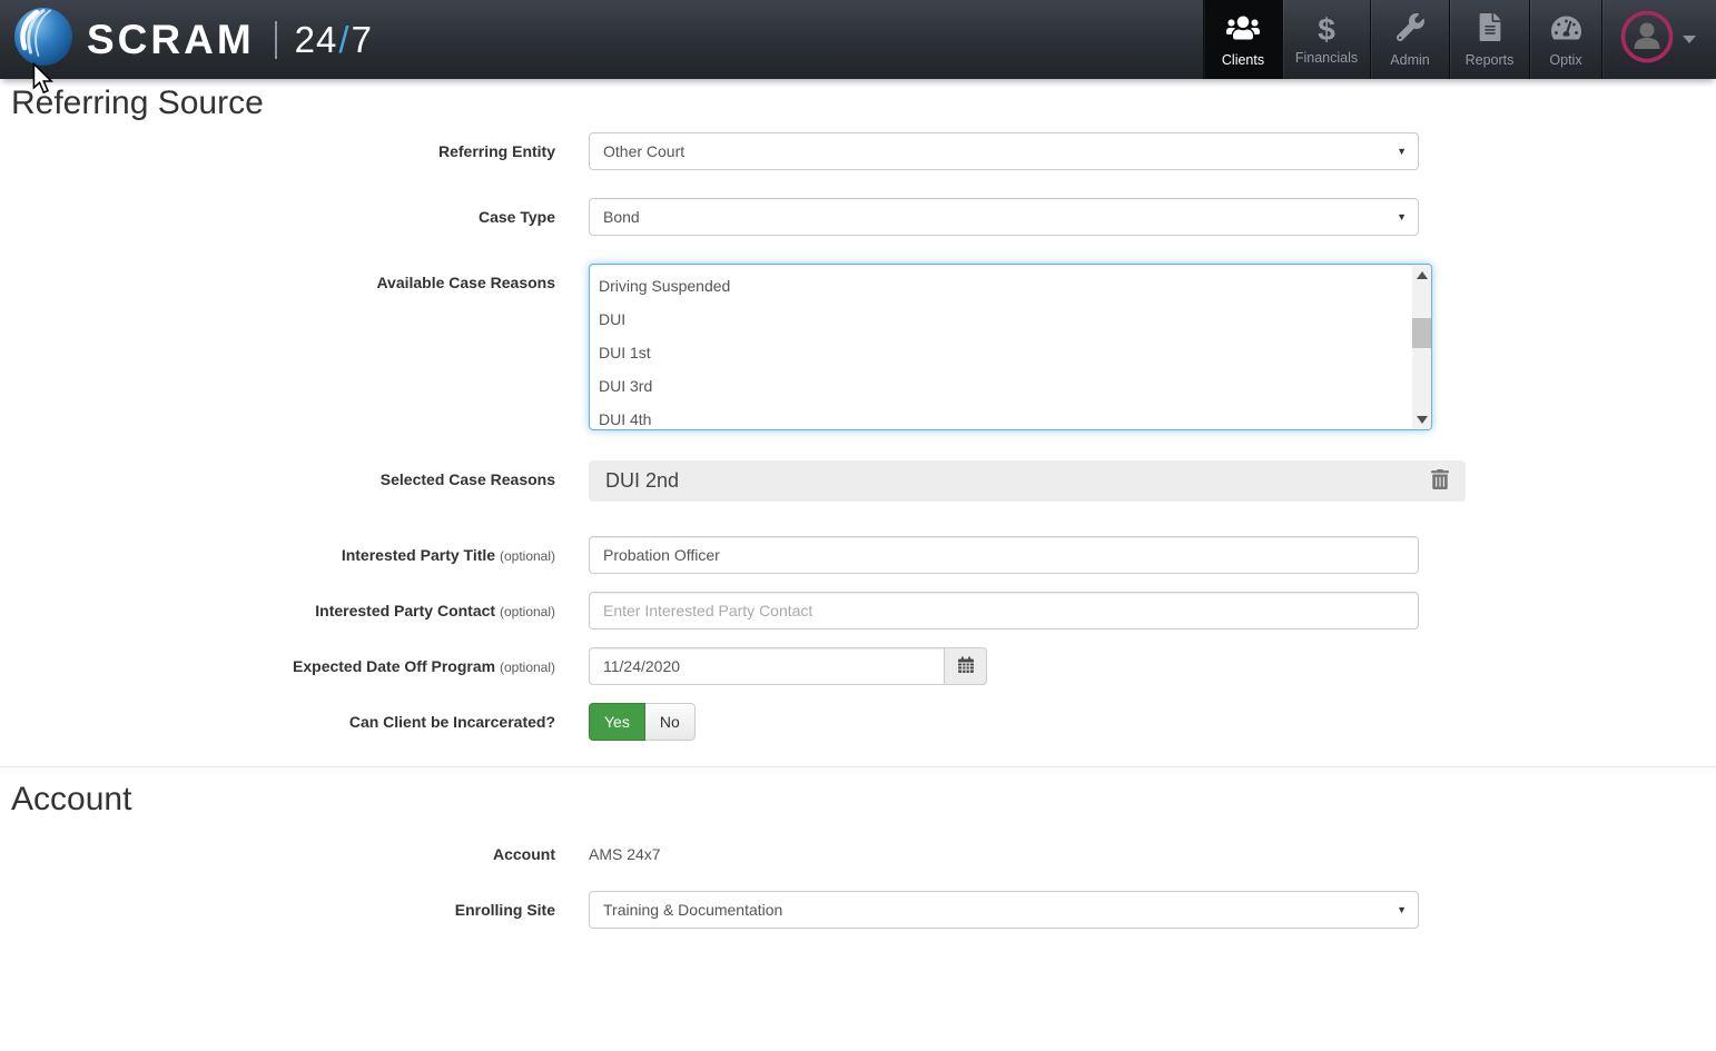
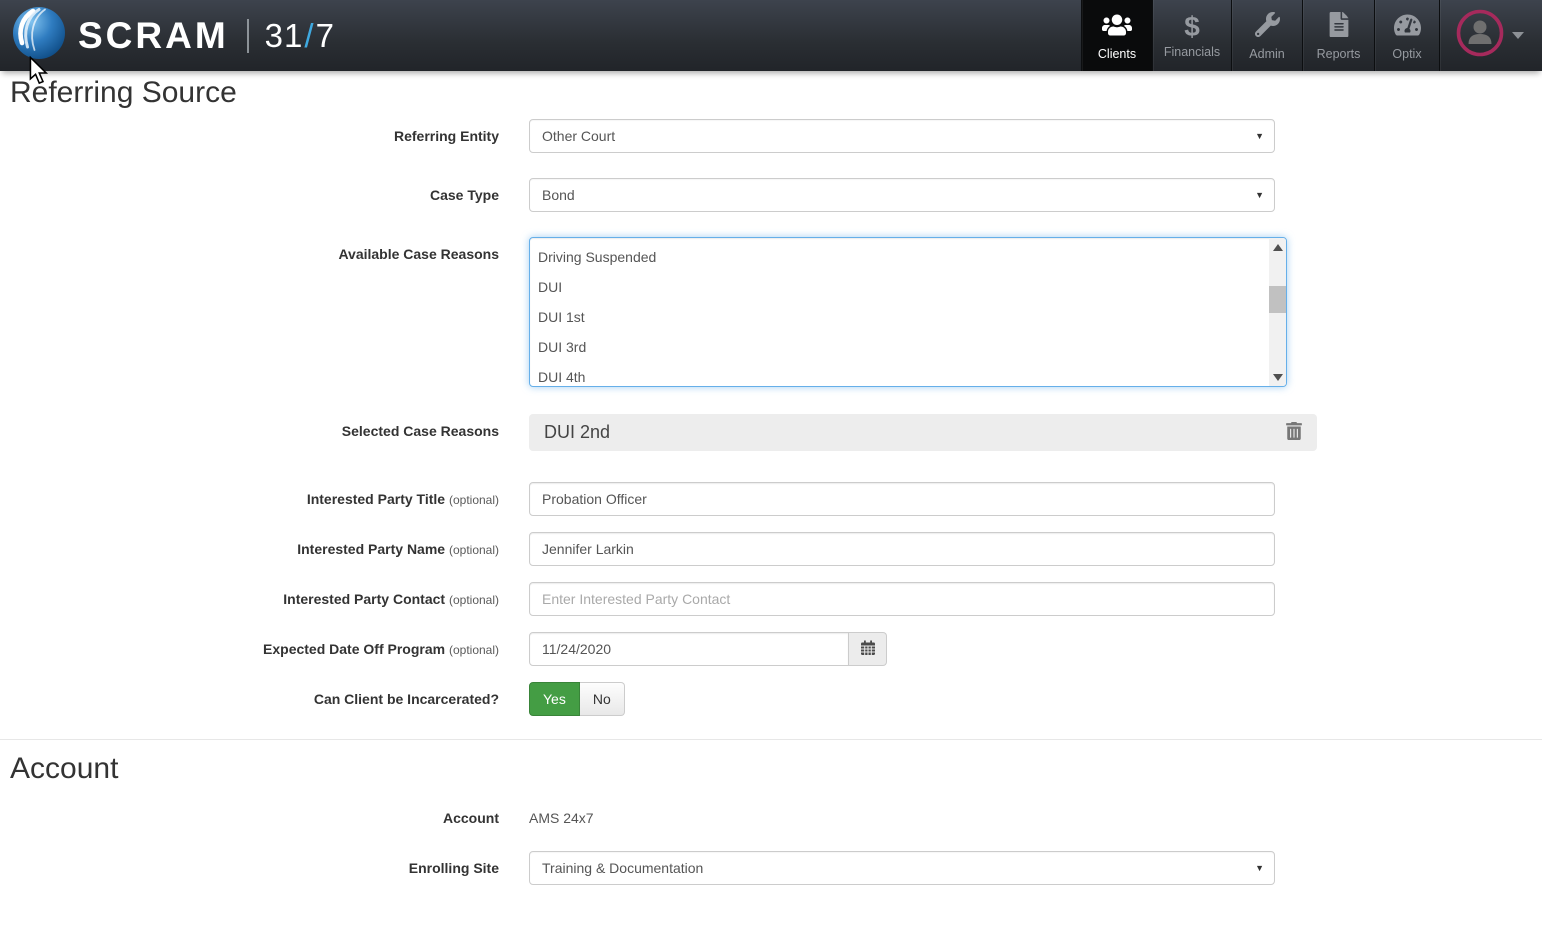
  SCRAM
- 24/7
+ 31/7
  Clients
  $
  Financials
  Admin
  Reports
  Optix
  Referring Source
  Referring Entity
  Other Court
  ▼
  Case Type
  Bond
  ▼
  Available Case Reasons
  Driving Suspended
  DUI
  DUI 1st
  DUI 3rd
  DUI 4th
  Selected Case Reasons
  DUI 2nd
  Interested Party Title (optional)
  Probation Officer
+ Interested Party Name (optional)
+ Jennifer Larkin
  Interested Party Contact (optional)
  Enter Interested Party Contact
  Expected Date Off Program (optional)
  11/24/2020
  Can Client be Incarcerated?
  Yes
  No
  Account
  Account
  AMS 24x7
  Enrolling Site
  Training & Documentation
  ▼
